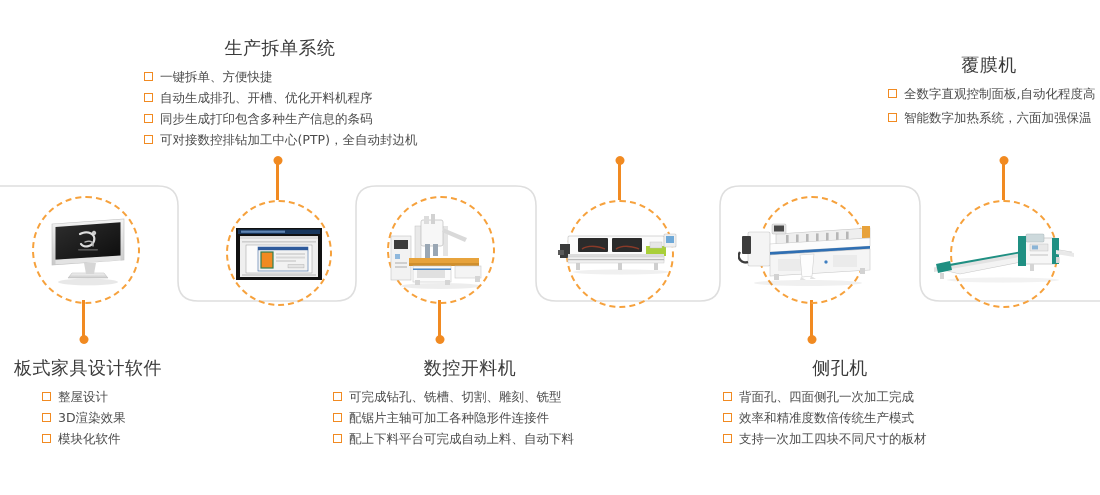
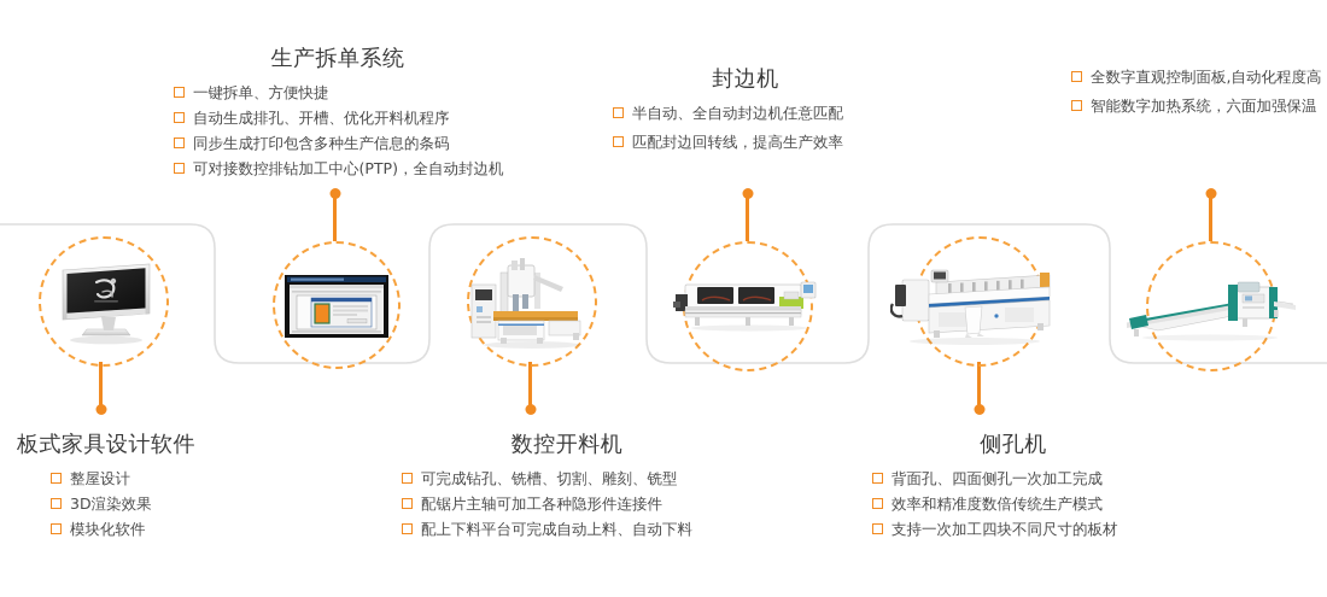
  板式家具设计软件
  整屋设计
  3D渲染效果
  模块化软件
  生产拆单系统
  一键拆单、方便快捷
  自动生成排孔、开槽、优化开料机程序
  同步生成打印包含多种生产信息的条码
  可对接数控排钻加工中心(PTP)，全自动封边机
  数控开料机
  可完成钻孔、铣槽、切割、雕刻、铣型
  配锯片主轴可加工各种隐形件连接件
  配上下料平台可完成自动上料、自动下料
+ 封边机
+ 半自动、全自动封边机任意匹配
+ 匹配封边回转线，提高生产效率
  侧孔机
  背面孔、四面侧孔一次加工完成
  效率和精准度数倍传统生产模式
  支持一次加工四块不同尺寸的板材
- 覆膜机
  全数字直观控制面板,自动化程度高
  智能数字加热系统，六面加强保温
